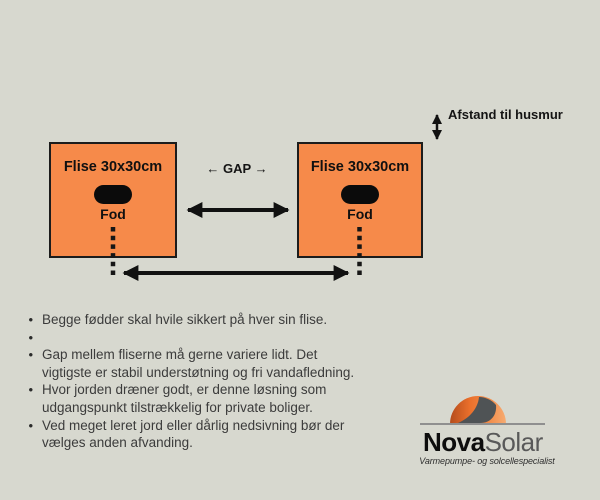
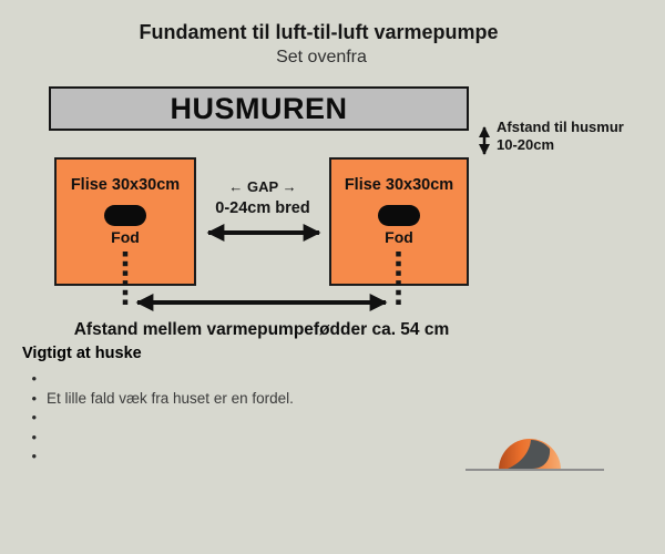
+ Fundament til luft-til-luft varmepumpe
+ Set ovenfra
+ HUSMUREN
  Afstand til husmur
+ 10-20cm
  Flise 30x30cm
  Fod
  Flise 30x30cm
  Fod
  ← GAP →
+ 0-24cm bred
+ Afstand mellem varmepumpefødder ca. 54 cm
+ Vigtigt at huske
  •
- Begge fødder skal hvile sikkert på hver sin flise.
  •
+ Et lille fald væk fra huset er en fordel.
  •
- Gap mellem fliserne må gerne variere lidt. Det
- vigtigste er stabil understøtning og fri vandafledning.
  •
- Hvor jorden dræner godt, er denne løsning som
- udgangspunkt tilstrækkelig for private boliger.
  •
- Ved meget leret jord eller dårlig nedsivning bør der
- vælges anden afvanding.
- NovaSolar
- Varmepumpe- og solcellespecialist
